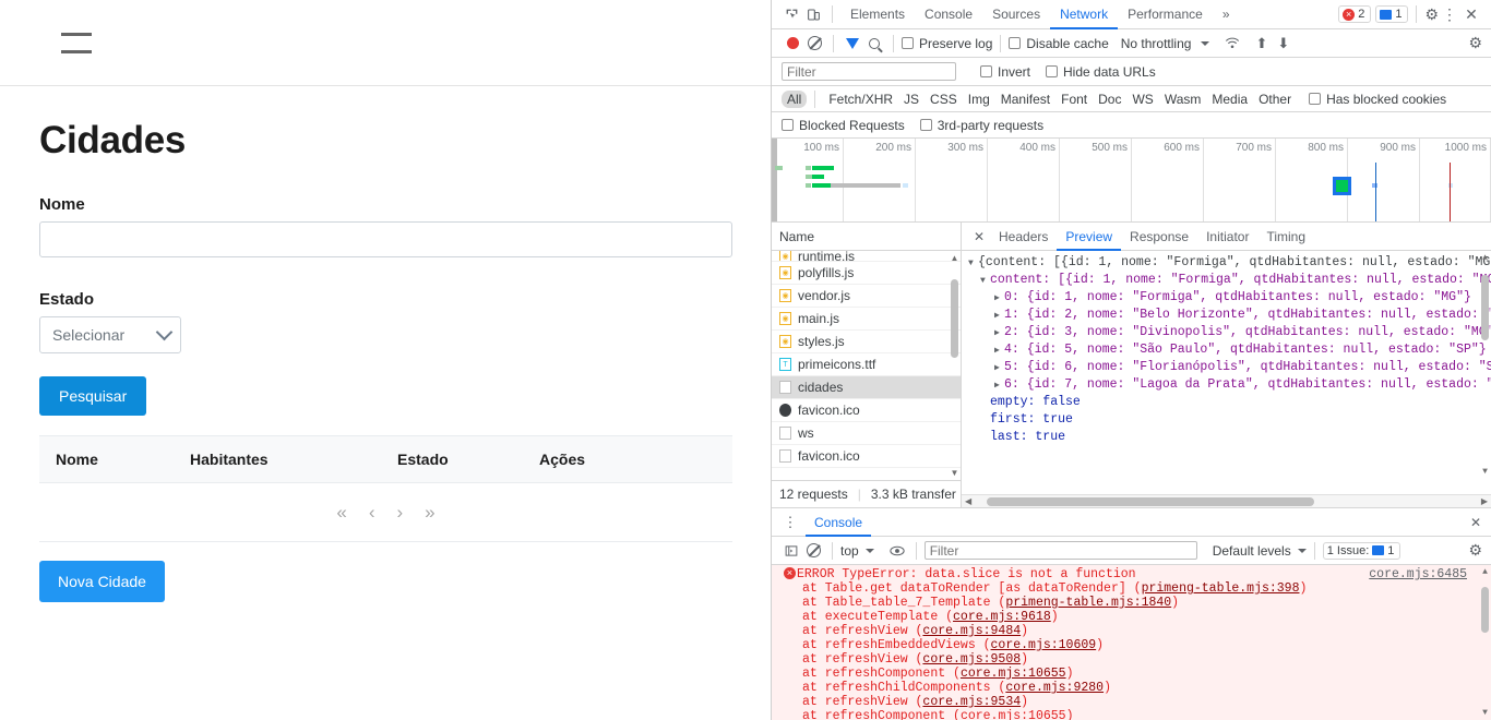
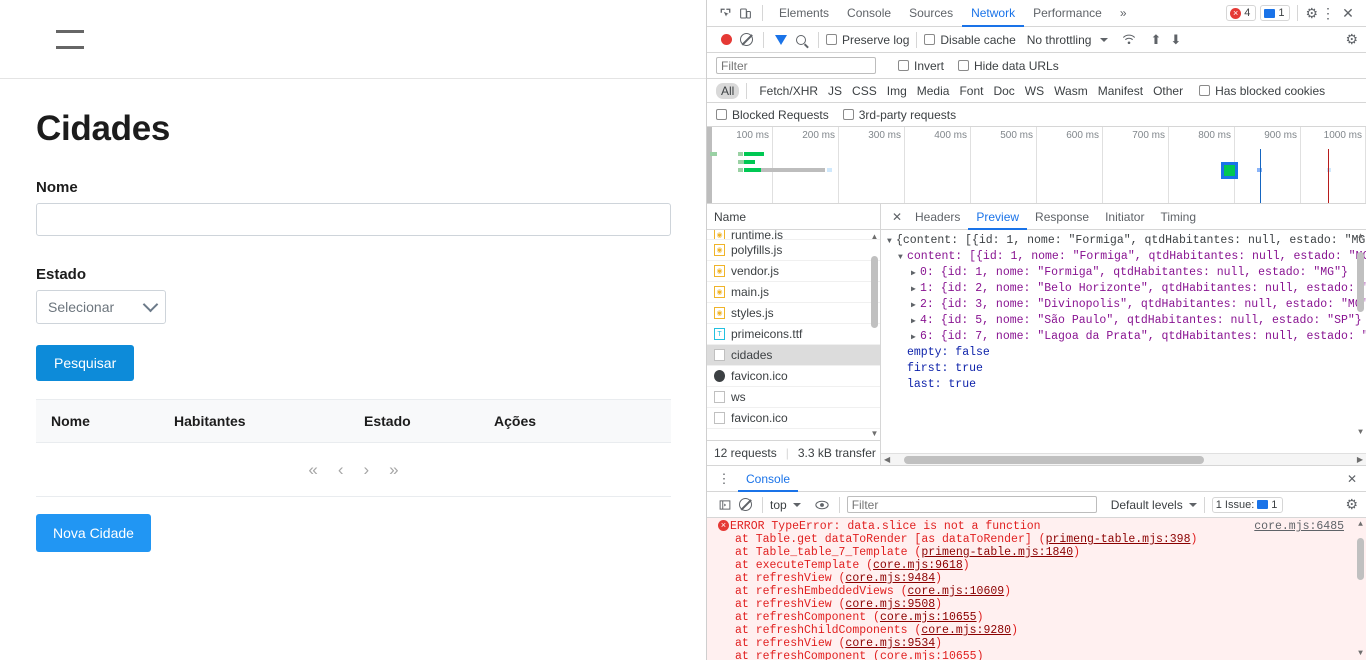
  Cidades
  Nome
  Estado
  Selecionar
  Pesquisar
  Nome
  Habitantes
  Estado
  Ações
  «
  ‹
  ›
  »
  Nova Cidade
  Elements
  Console
  Sources
  Network
  Performance
  »
  ×
- 2
+ 4
  1
  ⚙
  ⋮
  ✕
  Preserve log
  Disable cache
  No throttling
  ⬆
  ⬇
  ⚙
  Filter
  Invert
  Hide data URLs
  All
  Fetch/XHR
  JS
  CSS
  Img
- Manifest
+ Media
  Font
  Doc
  WS
  Wasm
- Media
+ Manifest
  Other
  Has blocked cookies
  Blocked Requests
  3rd-party requests
  100 ms
  200 ms
  300 ms
  400 ms
  500 ms
  600 ms
  700 ms
  800 ms
  900 ms
  1000 ms
  Name
  runtime.js
  polyfills.js
  vendor.js
  main.js
  styles.js
  primeicons.ttf
  cidades
  favicon.ico
  ws
  favicon.ico
  ▲
  ▼
  12 requests
  |
  3.3 kB transfer
  ✕
  Headers
  Preview
  Response
  Initiator
  Timing
  ▼ {content: [{id: 1, nome: "Formiga", qtdHabitantes: null, estado: "MG
  ▼ content: [{id: 1, nome: "Formiga", qtdHabitantes: null, estado: "
  ▶ 0: {id: 1, nome: "Formiga", qtdHabitantes: null, estado: "MG"}
  ▶ 1: {id: 2, nome: "Belo Horizonte", qtdHabitantes: null, estado: "
  ▶ 2: {id: 3, nome: "Divinopolis", qtdHabitantes: null, estado: "M"
  ▶ 4: {id: 5, nome: "São Paulo", qtdHabitantes: null, estado: "SP"}
- ▶ 5: {id: 6, nome: "Florianópolis", qtdHabitantes: null, estado: "S
  ▶ 6: {id: 7, nome: "Lagoa da Prata", qtdHabitantes: null, estado: "
  empty: false
  first: true
  last: true
  ▲
  ▼
  ◀
  ▶
  ⋮
  Console
  ✕
  top
  Filter
  Default levels
  1 Issue:
  1
  ⚙
  ×
  ERROR TypeError: data.slice is not a function
  core.mjs:6485
  at Table.get dataToRender [as dataToRender] (primeng-table.mjs:398)
  at Table_table_7_Template (primeng-table.mjs:1840)
  at executeTemplate (core.mjs:9618)
  at refreshView (core.mjs:9484)
  at refreshEmbeddedViews (core.mjs:10609)
  at refreshView (core.mjs:9508)
  at refreshComponent (core.mjs:10655)
  at refreshChildComponents (core.mjs:9280)
  at refreshView (core.mjs:9534)
  at refreshComponent (core.mjs:10655)
  ▲
  ▼
